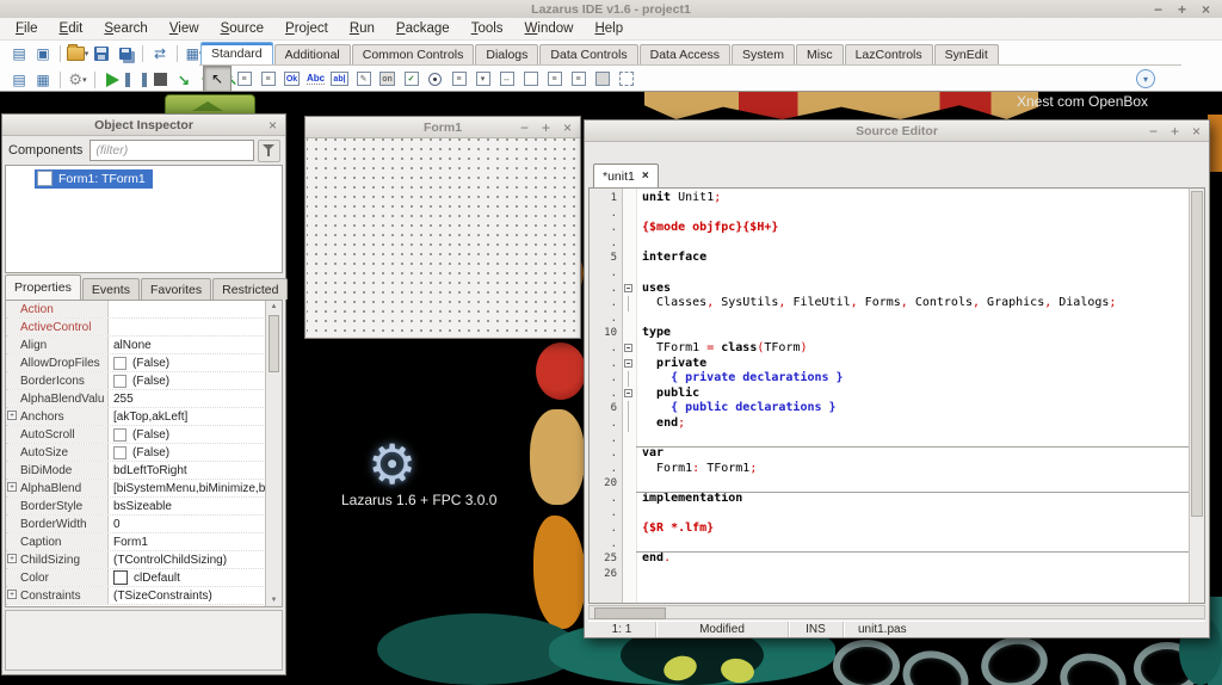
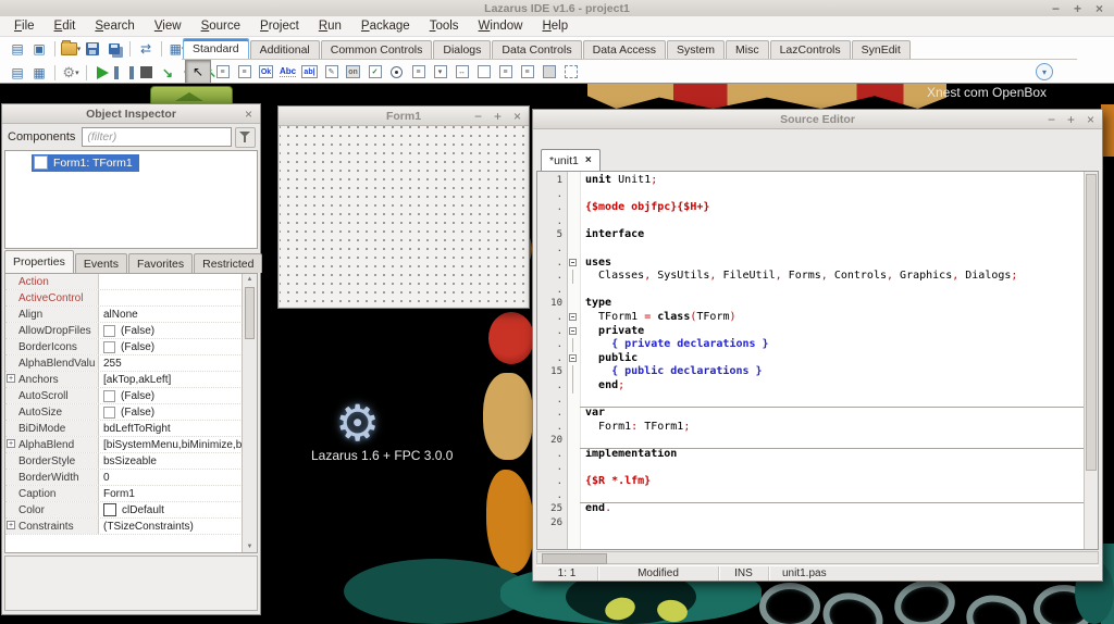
  Xnest com OpenBox
  ⚙
  Lazarus 1.6 + FPC 3.0.0
  Lazarus IDE v1.6 - project1
  −
  +
  ×
  File
  Edit
  Search
  View
  Source
  Project
  Run
  Package
  Tools
  Window
  Help
  ▤
  ▣
  ⇄
  ▦
  Standard
  Additional
  Common Controls
  Dialogs
  Data Controls
  Data Access
  System
  Misc
  LazControls
  SynEdit
  ▤
  ▦
  ⚙
  ↘
  ↖
  ↖
  Abc
  ▾
  Object Inspector
  ×
  Components
  (filter)
  Form1: TForm1
  Properties
  Events
  Favorites
  Restricted
  Action
  ActiveControl
  Align
  alNone
  AllowDropFiles
  (False)
  BorderIcons
  (False)
  AlphaBlendValu
  255
  Anchors
  [akTop,akLeft]
  AutoScroll
  (False)
  AutoSize
  (False)
  BiDiMode
  bdLeftToRight
  AlphaBlend
  [biSystemMenu,biMinimize,b
  BorderStyle
  bsSizeable
  BorderWidth
  0
  Caption
  Form1
- ChildSizing
- (TControlChildSizing)
  Color
  clDefault
  Constraints
  (TSizeConstraints)
  Form1
  −
  +
  ×
  Source Editor
  −
  +
  ×
  *unit1
  ×
  1
  unit Unit1;
  .
  .
  {$mode objfpc}{$H+}
  .
  5
  interface
  .
  .
  uses
  .
  Classes, SysUtils, FileUtil, Forms, Controls, Graphics, Dialogs;
  .
  10
  type
  .
  TForm1 = class(TForm)
  .
  private
  .
  { private declarations }
  .
  public
- 6
+ 15
  { public declarations }
  .
  end;
  .
  .
  var
  .
  Form1: TForm1;
  20
  .
  implementation
  .
  .
  {$R *.lfm}
  .
  25
  end.
  26
  1: 1
  Modified
  INS
  unit1.pas
